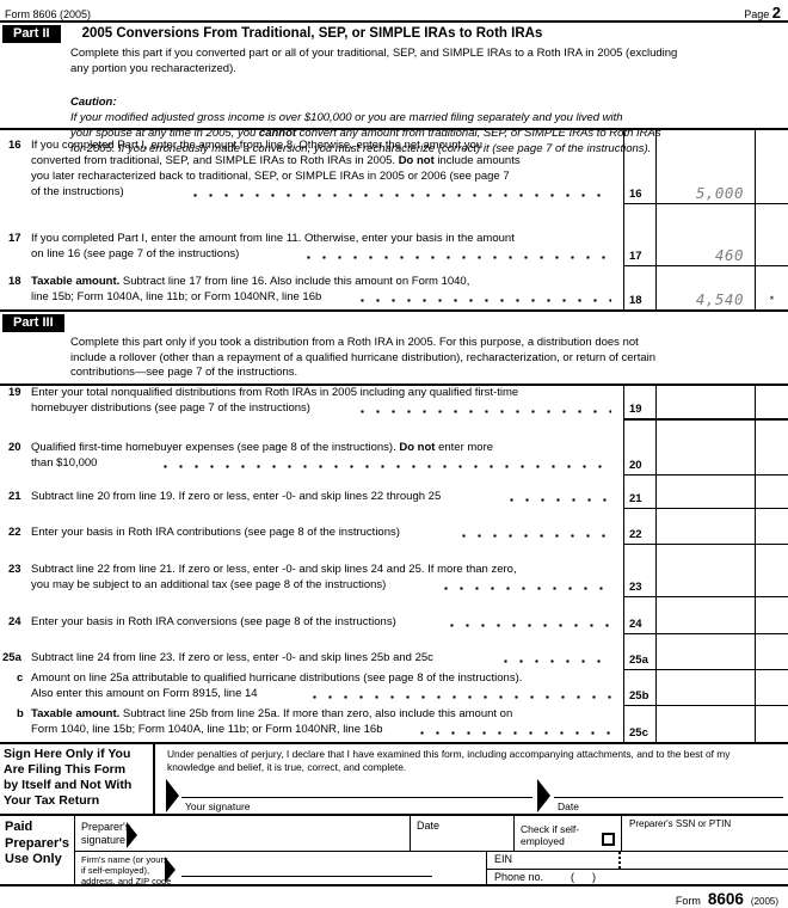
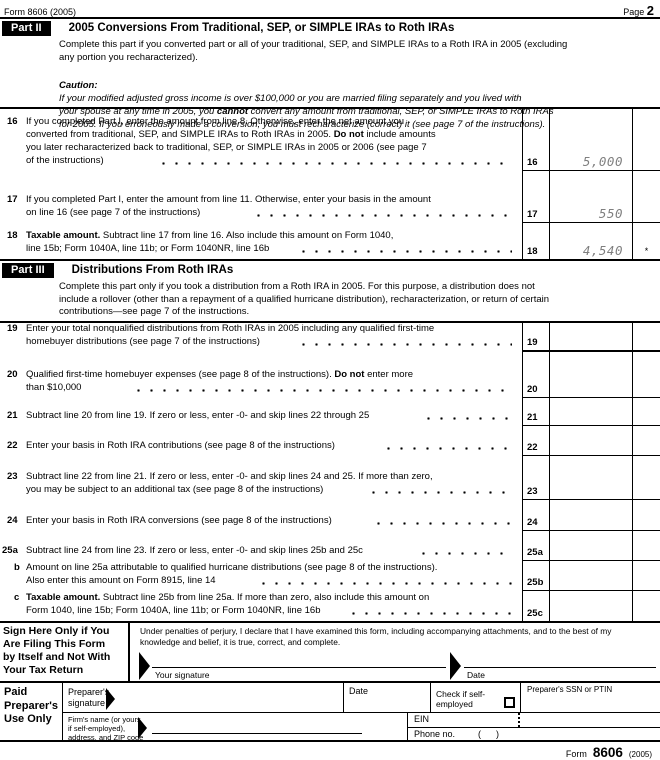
  Form 8606 (2005)
  Page 2
  Part II
  2005 Conversions From Traditional, SEP, or SIMPLE IRAs to Roth IRAs
  Complete this part if you converted part or all of your traditional, SEP, and SIMPLE IRAs to a Roth IRA in 2005 (excluding
  any portion you recharacterized).
  Caution: If your modified adjusted gross income is over $100,000 or you are married filing separately and you lived with
  your spouse at any time in 2005, you cannot convert any amount from traditional, SEP, or SIMPLE IRAs to Roth IRAs
  for 2005. If you erroneously made a conversion, you must recharacterize (correct) it (see page 7 of the instructions).
  16
  If you completed Part I, enter the amount from line 8. Otherwise, enter the net amount you
  converted from traditional, SEP, and SIMPLE IRAs to Roth IRAs in 2005. Do not include amounts
  you later recharacterized back to traditional, SEP, or SIMPLE IRAs in 2005 or 2006 (see page 7
  of the instructions)
  16
  5,000
  17
  If you completed Part I, enter the amount from line 11. Otherwise, enter your basis in the amount
  on line 16 (see page 7 of the instructions)
  17
- 460
+ 550
  18
  Taxable amount. Subtract line 17 from line 16. Also include this amount on Form 1040,
  line 15b; Form 1040A, line 11b; or Form 1040NR, line 16b
  18
  4,540
  *
  Part III
+ Distributions From Roth IRAs
  Complete this part only if you took a distribution from a Roth IRA in 2005. For this purpose, a distribution does not
  include a rollover (other than a repayment of a qualified hurricane distribution), recharacterization, or return of certain
  contributions—see page 7 of the instructions.
  19
  Enter your total nonqualified distributions from Roth IRAs in 2005 including any qualified first-time
  homebuyer distributions (see page 7 of the instructions)
  19
  20
  Qualified first-time homebuyer expenses (see page 8 of the instructions). Do not enter more
  than $10,000
  20
  21
  Subtract line 20 from line 19. If zero or less, enter -0- and skip lines 22 through 25
  21
  22
  Enter your basis in Roth IRA contributions (see page 8 of the instructions)
  22
  23
  Subtract line 22 from line 21. If zero or less, enter -0- and skip lines 24 and 25. If more than zero,
  you may be subject to an additional tax (see page 8 of the instructions)
  23
  24
  Enter your basis in Roth IRA conversions (see page 8 of the instructions)
  24
  25a
  Subtract line 24 from line 23. If zero or less, enter -0- and skip lines 25b and 25c
  25a
- c
+ b
  Amount on line 25a attributable to qualified hurricane distributions (see page 8 of the instructions).
  Also enter this amount on Form 8915, line 14
  25b
- b
+ c
  Taxable amount. Subtract line 25b from line 25a. If more than zero, also include this amount on
  Form 1040, line 15b; Form 1040A, line 11b; or Form 1040NR, line 16b
  25c
  Sign Here Only if You
  Are Filing This Form
  by Itself and Not With
  Your Tax Return
  Under penalties of perjury, I declare that I have examined this form, including accompanying attachments, and to the best of my
  knowledge and belief, it is true, correct, and complete.
  Your signature
  Date
  Paid
  Preparer's
  Use Only
  Preparer's
  signature
  Date
  Check if self-
  employed
  Preparer's SSN or PTIN
  Firm's name (or yours
  if self-employed),
  address, and ZIP code
  EIN
  Phone no.
  ( )
  Form
  8606
  (2005)
